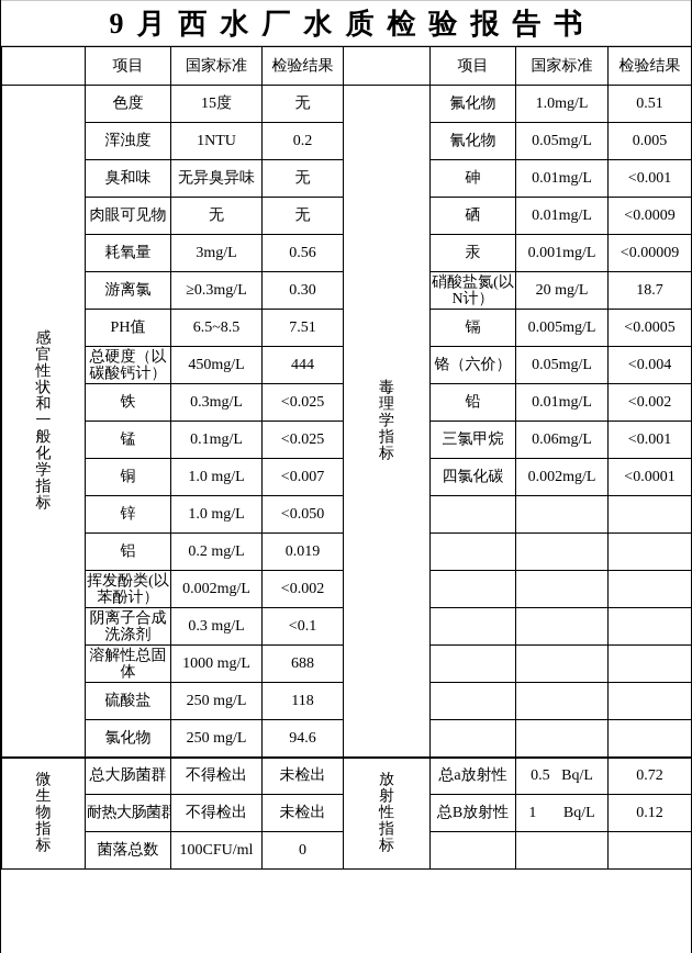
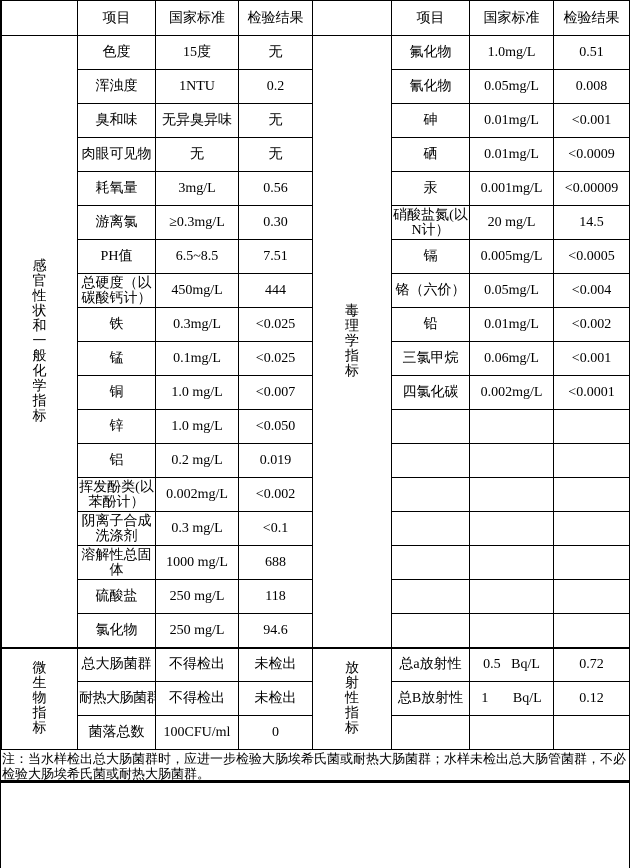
- 9月西水厂水质检验报告书
  	项目	国家标准	检验结果		项目	国家标准	检验结果
  感 官 性 状 和 一 般 化 学 指 标	色度	15度	无	毒 理 学 指 标	氟化物	1.0mg/L	0.51
- 浑浊度	1NTU	0.2	氰化物	0.05mg/L	0.005
+ 浑浊度	1NTU	0.2	氰化物	0.05mg/L	0.008
  臭和味	无异臭异味	无	砷	0.01mg/L	<0.001
  肉眼可见物	无	无	硒	0.01mg/L	<0.0009
  耗氧量	3mg/L	0.56	汞	0.001mg/L	<0.00009
- 游离氯	≥0.3mg/L	0.30	硝酸盐氮(以N计）	20 mg/L	18.7
+ 游离氯	≥0.3mg/L	0.30	硝酸盐氮(以N计）	20 mg/L	14.5
  PH值	6.5~8.5	7.51	镉	0.005mg/L	<0.0005
  总硬度（以碳酸钙计）	450mg/L	444	铬（六价）	0.05mg/L	<0.004
  铁	0.3mg/L	<0.025	铅	0.01mg/L	<0.002
  锰	0.1mg/L	<0.025	三氯甲烷	0.06mg/L	<0.001
  铜	1.0 mg/L	<0.007	四氯化碳	0.002mg/L	<0.0001
  锌	1.0 mg/L	<0.050
  铝	0.2 mg/L	0.019
  挥发酚类(以苯酚计）	0.002mg/L	<0.002
  阴离子合成洗涤剂	0.3 mg/L	<0.1
  溶解性总固体	1000 mg/L	688
  硫酸盐	250 mg/L	118
  氯化物	250 mg/L	94.6
  微 生 物 指 标	总大肠菌群	不得检出	未检出	放 射 性 指 标	总a放射性	0.5 Bq/L	0.72
  耐热大肠菌群	不得检出	未检出	总B放射性	1 Bq/L	0.12
  菌落总数	100CFU/ml	0
+ 注：当水样检出总大肠菌群时，应进一步检验大肠埃希氏菌或耐热大肠菌群；水样未检出总大肠管菌群，不必检验大肠埃希氏菌或耐热大肠菌群。
